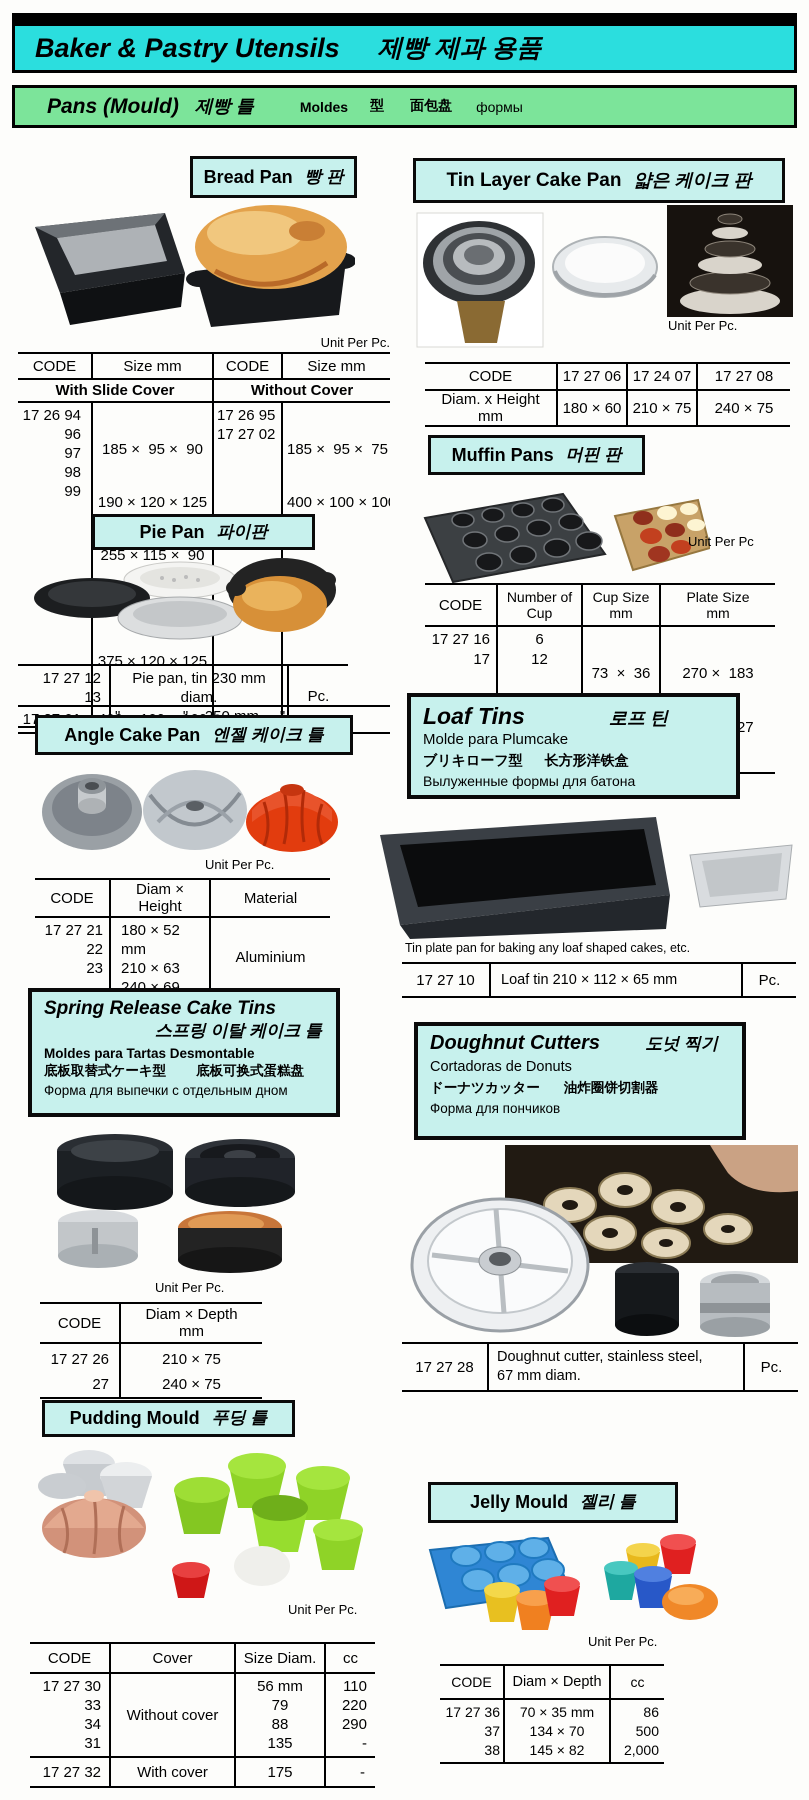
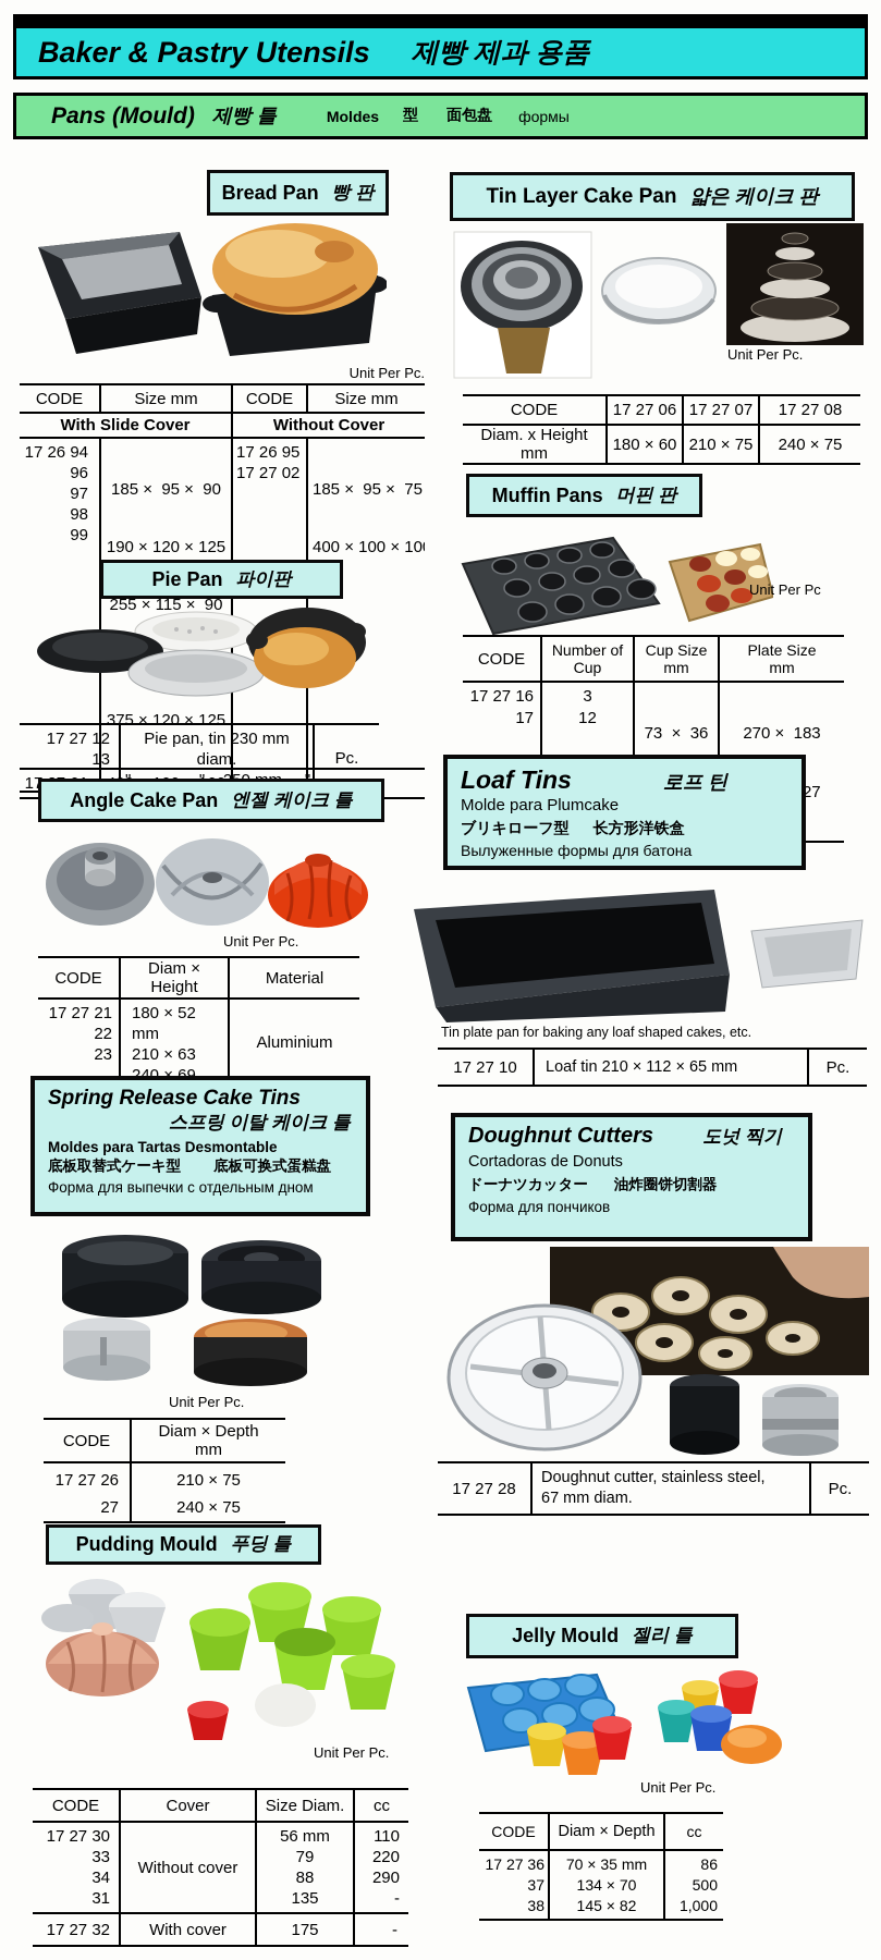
  Baker & Pastry Utensils
  제빵 제과 용품
  Pans (Mould)
  제빵 틀
  Moldes
  型
  面包盘
  формы
  Bread Pan
  빵 판
  Unit Per Pc.
  CODE	Size mm	CODE	Size mm
  With Slide Cover	Without Cover
  17 26 94 96 97 98 99	185 × 95 × 90 190 × 120 × 125 255 × 115 × 90 375 × 120 × 125	17 26 95 17 27 02	185 × 95 × 75 400 × 100 × 10
  Pie Pan
  파이판
  17 27 12 13	Pie pan, tin 230 mm diam.	Pc.
  Angle Cake Pan
  엔젤 케이크 틀
  Unit Per Pc.
  CODE	Diam × Height	Material
  17 27 21 22 23	180 × 52 mm 210 × 63	Aluminium
  Spring Release Cake Tins
  스프링 이탈 케이크 틀
  Moldes para Tartas Desmontable
  底板取替式ケーキ型 底板可换式蛋糕盘
  Форма для выпечки с отдельным дном
  Unit Per Pc.
  CODE	Diam × Depth mm
  17 27 26 27	210 × 75 240 × 75
  Pudding Mould
  푸딩 틀
  Unit Per Pc.
  CODE	Cover	Size Diam.	cc
  17 27 30 33 34 31	Without cover	56 mm 79 88 135	110 220 290 -
  17 27 32	With cover	175	-
  Tin Layer Cake Pan
  얇은 케이크 판
  Unit Per Pc.
- CODE	17 27 06	17 24 07	17 27 08
+ CODE	17 27 06	17 27 07	17 27 08
  Diam. x Height mm	180 × 60	210 × 75	240 × 75
  Muffin Pans
  머핀 판
  Unit Per Pc
  CODE	Number of Cup	Cup Size mm	Plate Size mm
- 17 27 16 17	6 12	73 × 36	270 × 183 27
+ 17 27 16 17	3 12	73 × 36	270 × 183 27
  Loaf Tins
  로프 틴
  Molde para Plumcake
  ブリキローフ型 长方形洋铁盒
  Вылуженные формы для батона
  Tin plate pan for baking any loaf shaped cakes, etc.
  17 27 10	Loaf tin 210 × 112 × 65 mm	Pc.
  Doughnut Cutters
  도넛 찍기
  Cortadoras de Donuts
  ドーナツカッター 油炸圈饼切割器
  Форма для пончиков
  17 27 28	Doughnut cutter, stainless steel, 67 mm diam.	Pc.
  Jelly Mould
  젤리 틀
  Unit Per Pc.
  CODE	Diam × Depth	cc
- 17 27 36 37 38	70 × 35 mm 134 × 70 145 × 82	86 500 2,000
+ 17 27 36 37 38	70 × 35 mm 134 × 70 145 × 82	86 500 1,000
